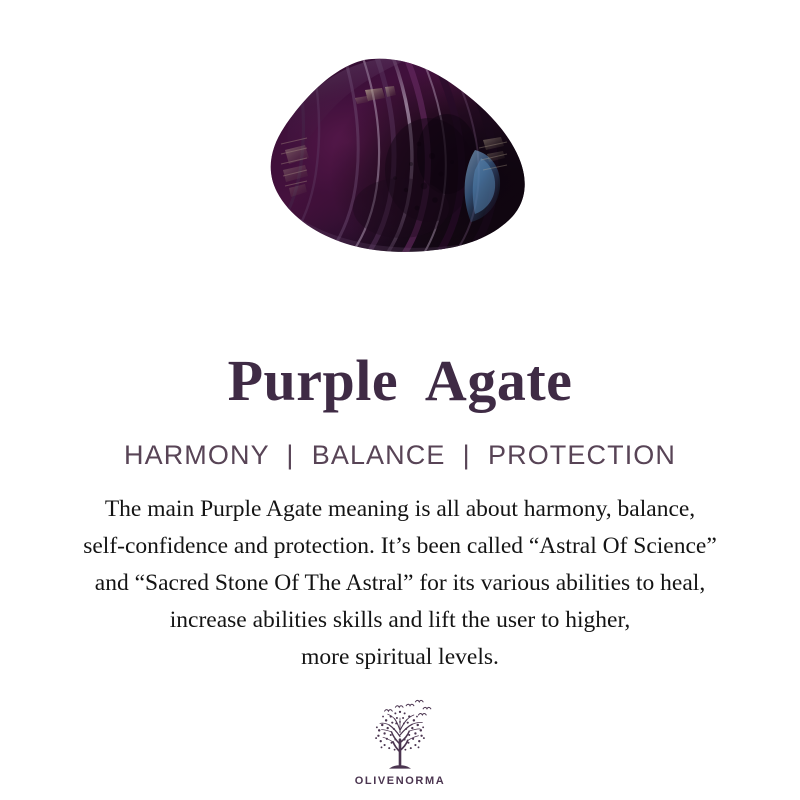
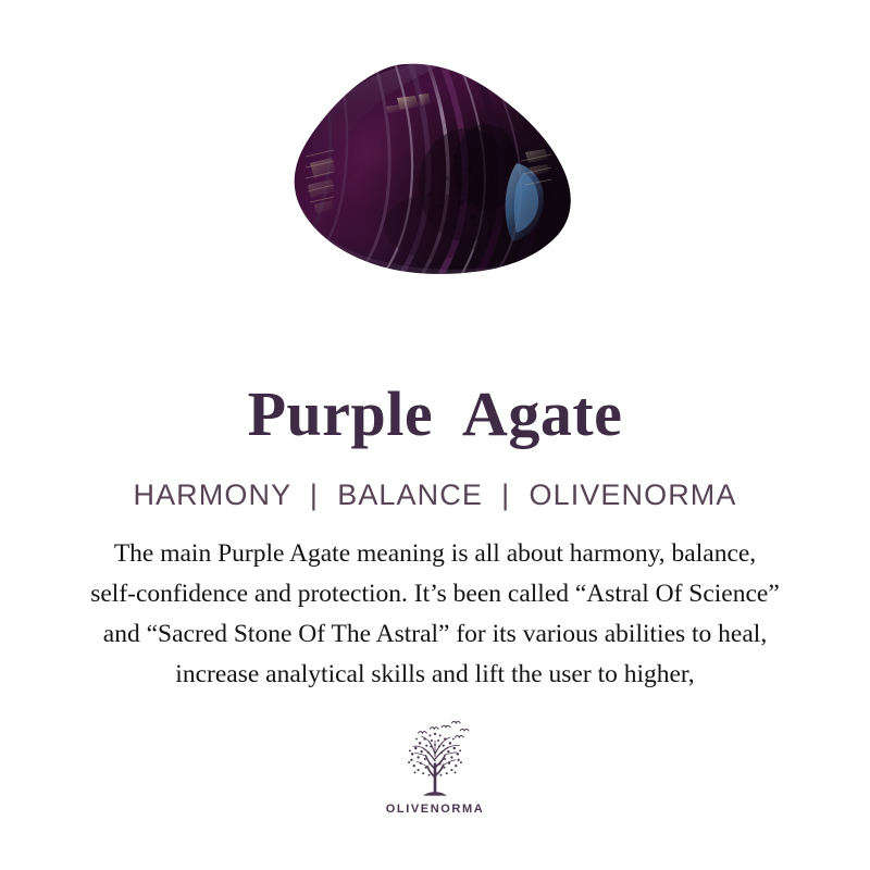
  Purple Agate
- HARMONY | BALANCE | PROTECTION
+ HARMONY | BALANCE | OLIVENORMA
  The main Purple Agate meaning is all about harmony, balance,
  self-confidence and protection. It’s been called “Astral Of Science”
  and “Sacred Stone Of The Astral” for its various abilities to heal,
- increase abilities skills and lift the user to higher,
+ increase analytical skills and lift the user to higher,
- more spiritual levels.
  OLIVENORMA
